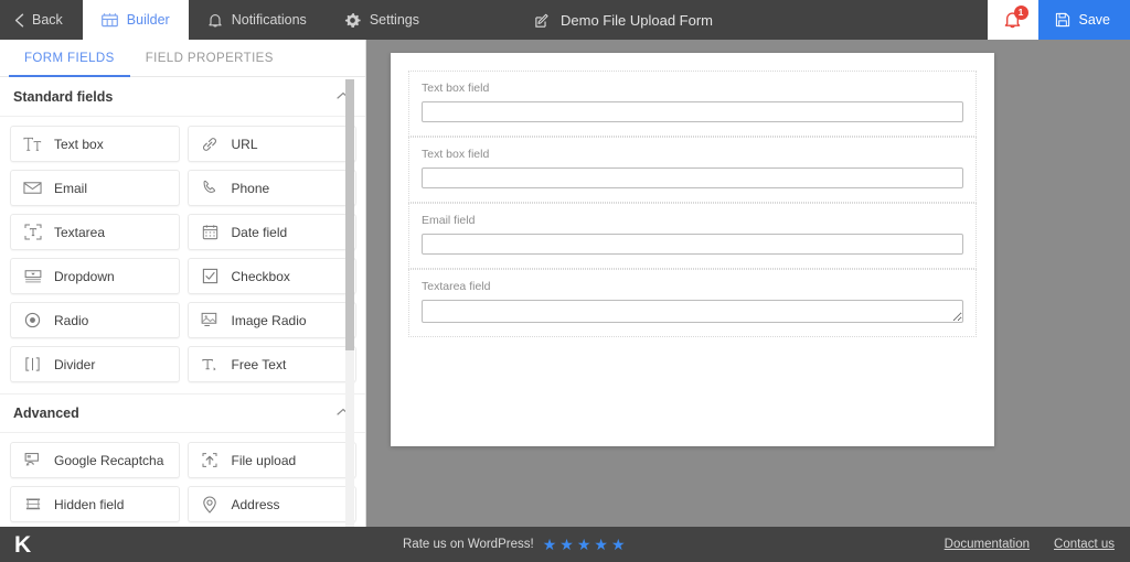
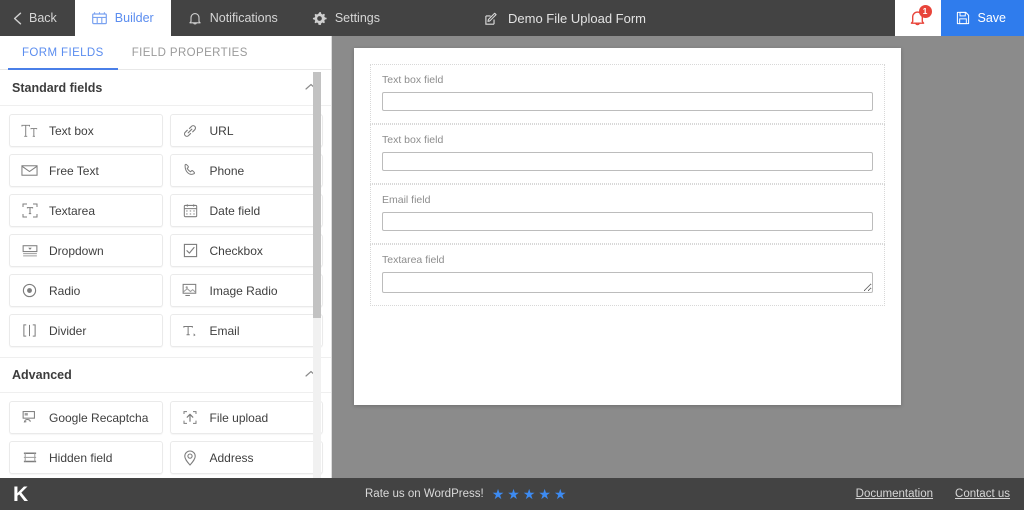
  Back
  Builder
  Notifications
  Settings
  Demo File Upload Form
  1
  Save
  FORM FIELDS
  FIELD PROPERTIES
  Standard fields
  Text box
  URL
- Email
+ Free Text
  Phone
  Textarea
  Date field
  Dropdown
  Checkbox
  Radio
  Image Radio
  Divider
- Free Text
+ Email
  Advanced
  Google Recaptcha
  File upload
  Hidden field
  Address
  Text box field
  Text box field
  Email field
  Textarea field
  K
  Rate us on WordPress!
  ★
  ★
  ★
  ★
  ★
  Documentation
  Contact us
